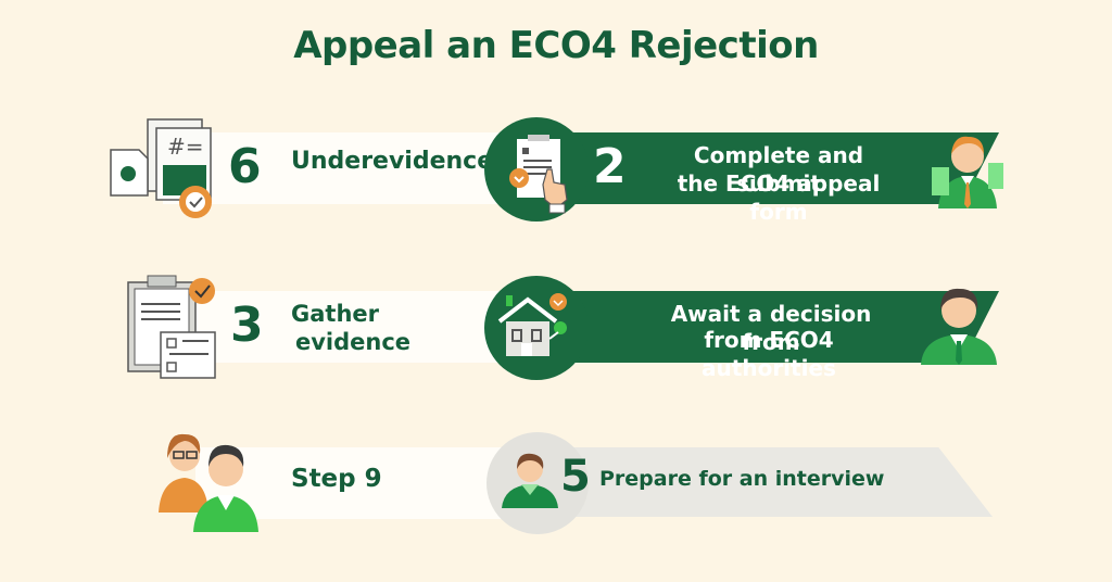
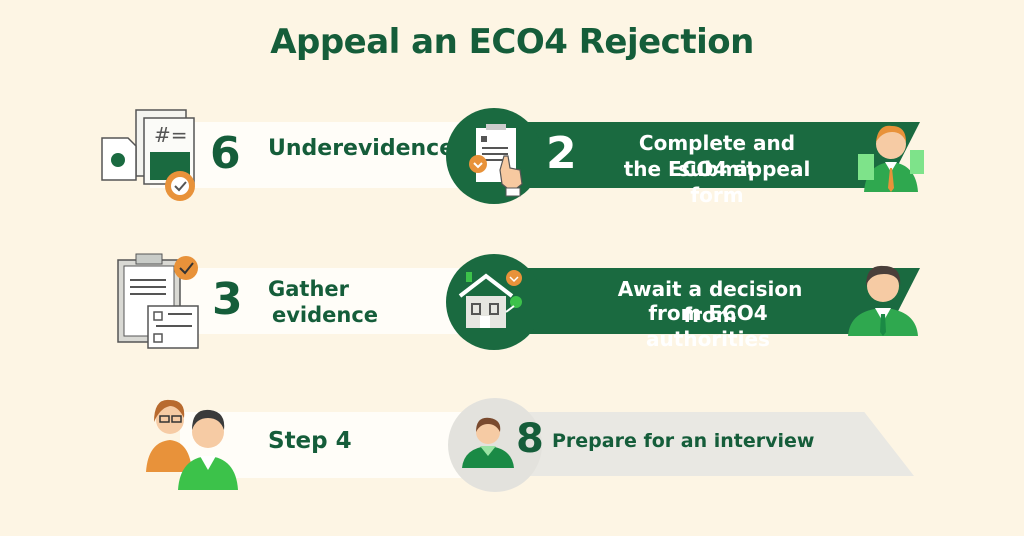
  Appeal an ECO4 Rejection
  #=
  6
  Underevidenc
  2
  Complete and submit
  the ECO4 appeal form
  3
  Gather
  evidence
  Await a decision from
  from ECO4 authorities
- Step 9
+ Step 4
- 5
+ 8
  Prepare for an interview
